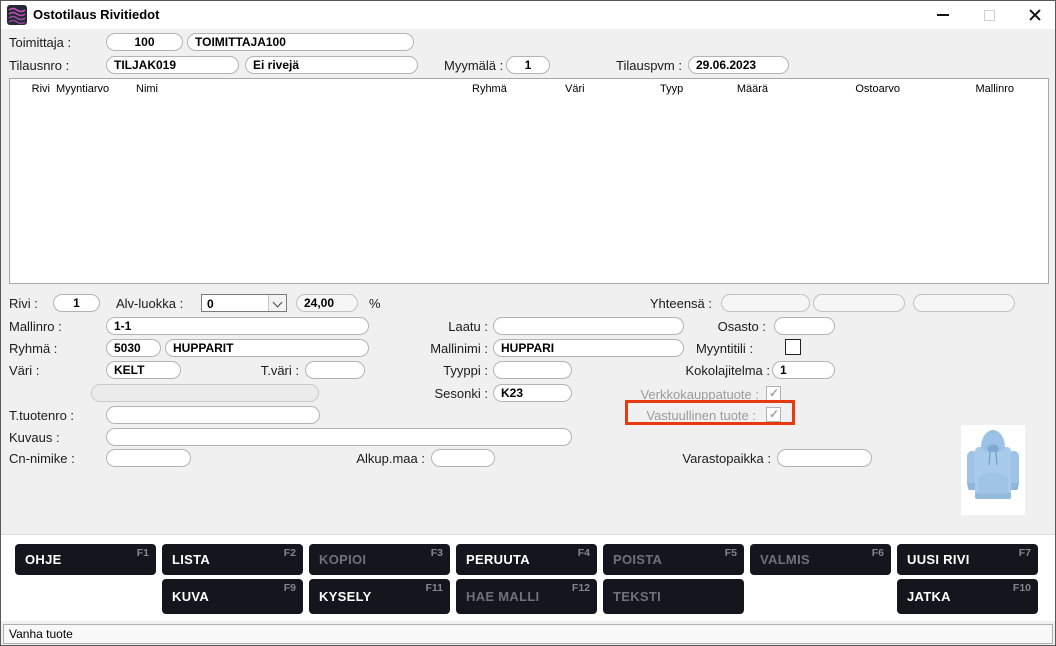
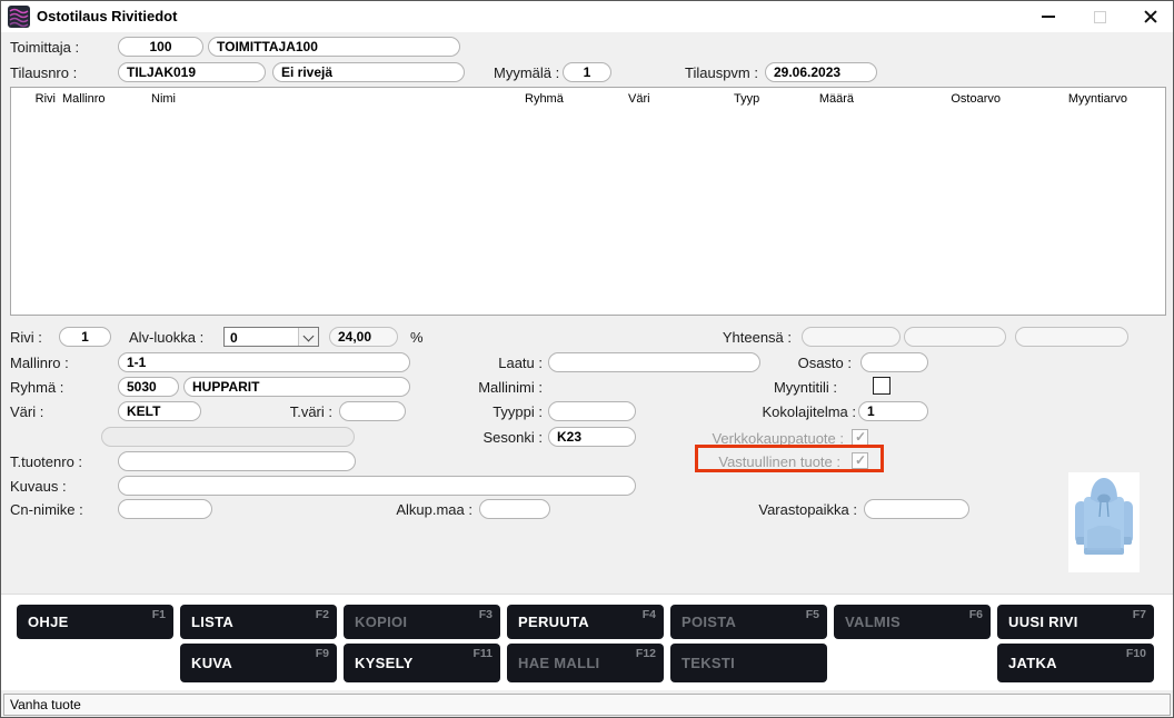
  Ostotilaus Rivitiedot
  Toimittaja :
  100
  TOIMITTAJA100
  Tilausnro :
  TILJAK019
  Ei rivejä
  Myymälä :
  1
  Tilauspvm :
  29.06.2023
  Rivi
- Myyntiarvo
+ Mallinro
  Nimi
  Ryhmä
  Väri
  Tyyp
  Määrä
  Ostoarvo
- Mallinro
+ Myyntiarvo
  Rivi :
  1
  Alv-luokka :
  0
  24,00
  %
  Yhteensä :
  Mallinro :
  1-1
  Laatu :
  Osasto :
  Ryhmä :
  5030
  HUPPARIT
  Mallinimi :
- HUPPARI
  Myyntitili :
  Väri :
  KELT
  T.väri :
  Tyyppi :
  Kokolajitelma :
  1
  Sesonki :
  K23
  Verkkokauppatuote :
  T.tuotenro :
  Vastuullinen tuote :
  Kuvaus :
  Cn-nimike :
  Alkup.maa :
  Varastopaikka :
  OHJE
  F1
  LISTA
  F2
  KOPIOI
  F3
  PERUUTA
  F4
  POISTA
  F5
  VALMIS
  F6
  UUSI RIVI
  F7
  KUVA
  F9
  KYSELY
  F11
  HAE MALLI
  F12
  TEKSTI
  JATKA
  F10
  Vanha tuote
